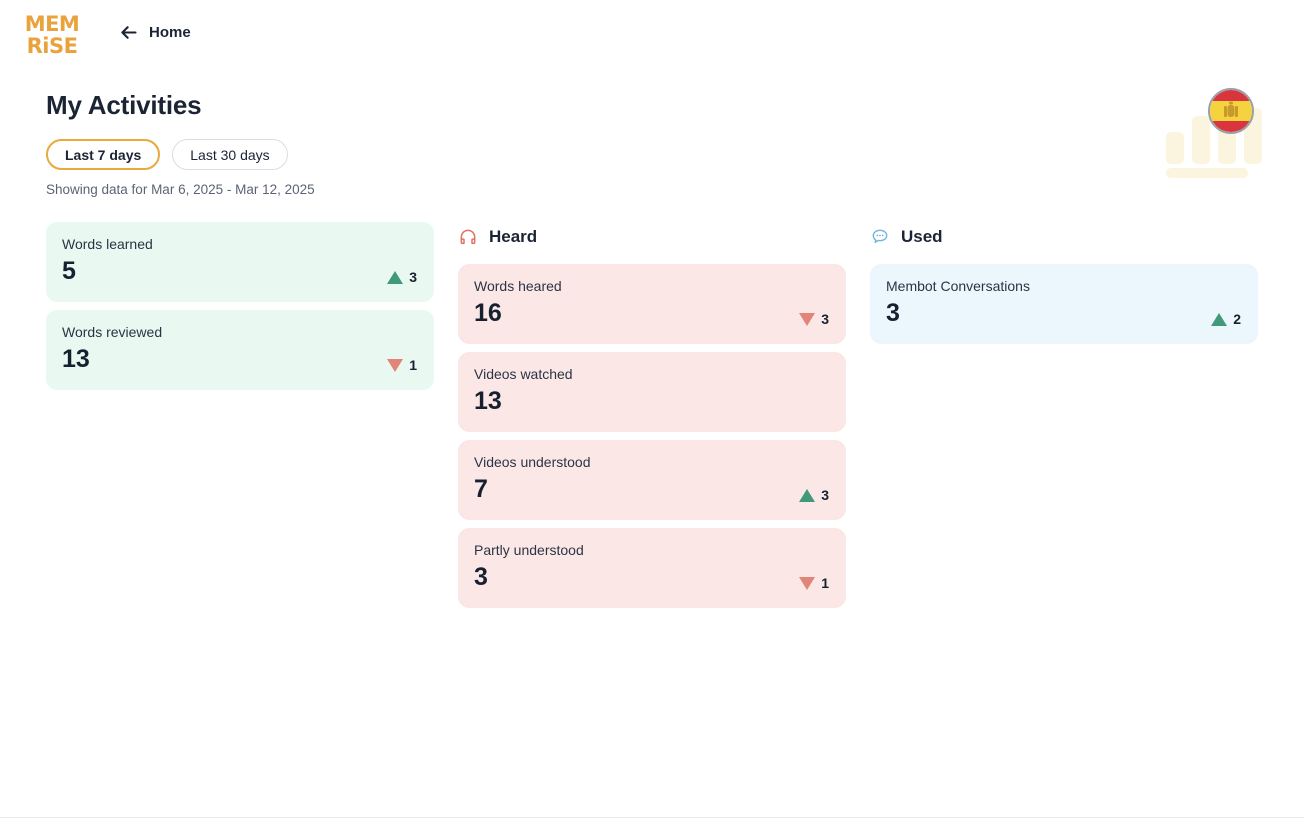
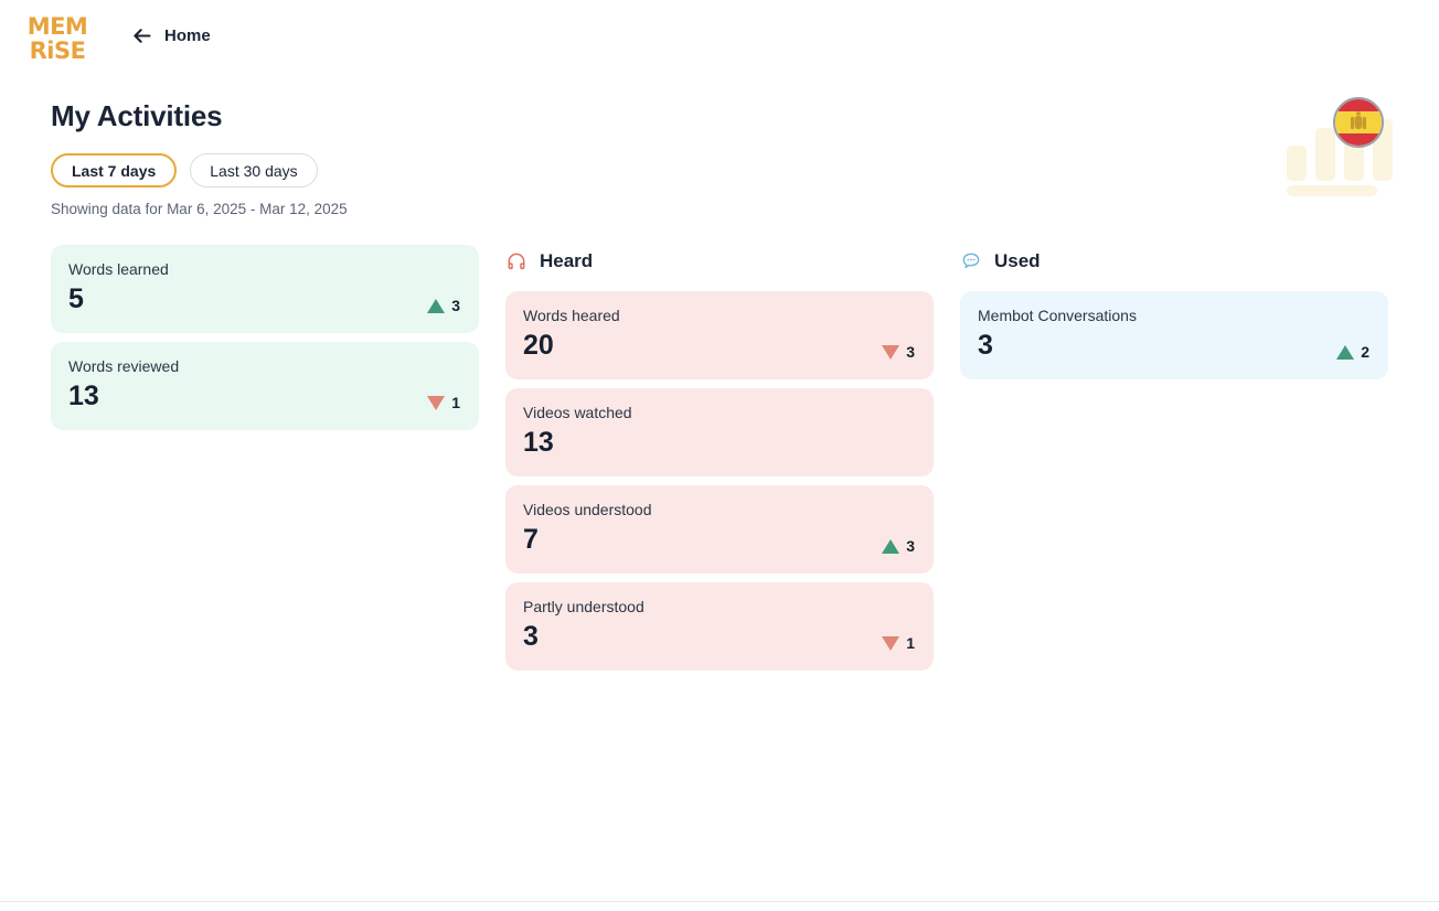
  MEM
  RiSE
  Home
  My Activities
  Last 7 days
  Last 30 days
  Showing data for Mar 6, 2025 - Mar 12, 2025
  Words learned
  5
  3
  Words reviewed
  13
  1
  Heard
  Words heared
- 16
+ 20
  3
  Videos watched
  13
  Videos understood
  7
  3
  Partly understood
  3
  1
  Used
  Membot Conversations
  3
  2
